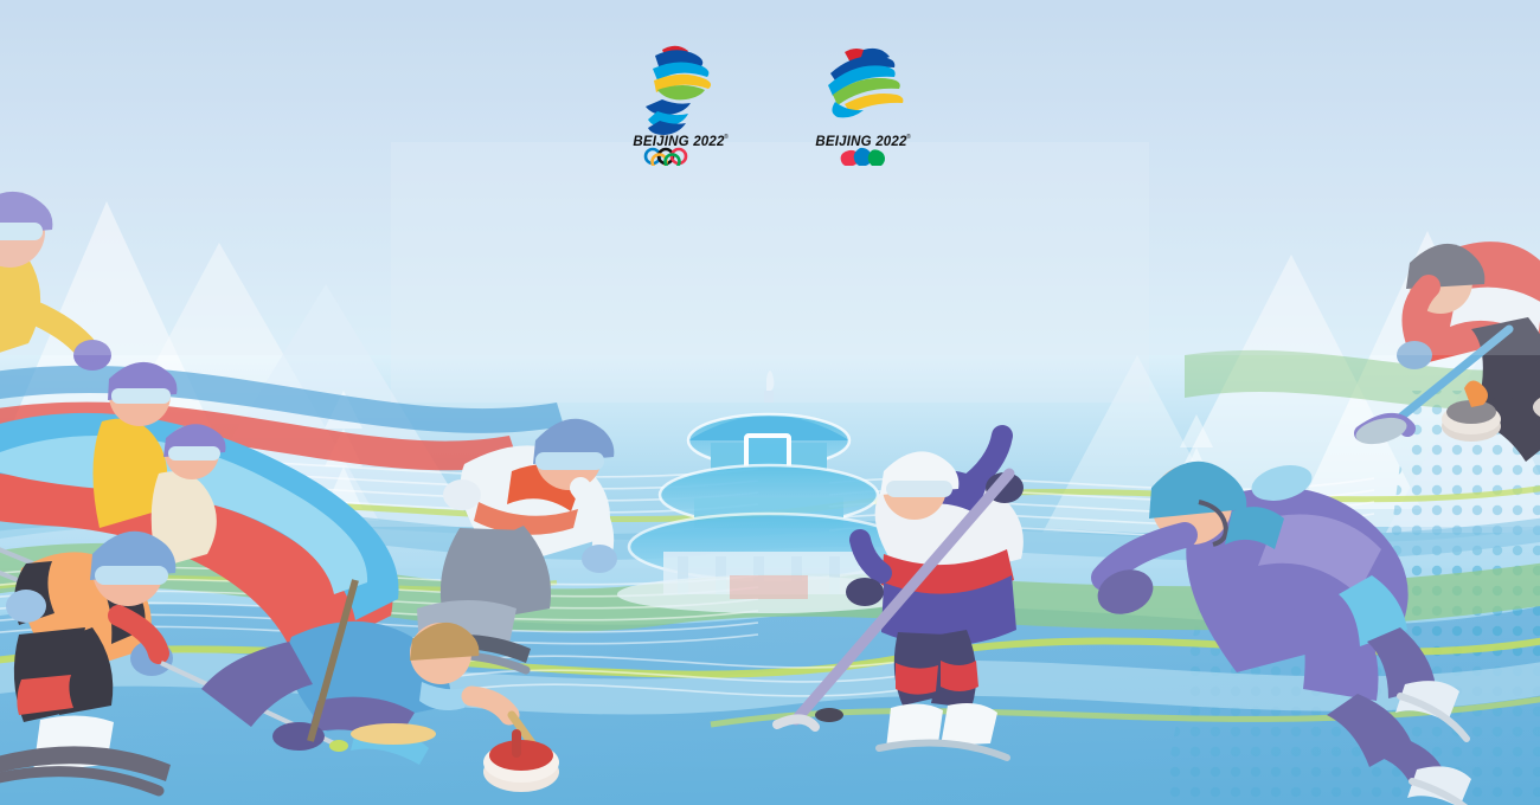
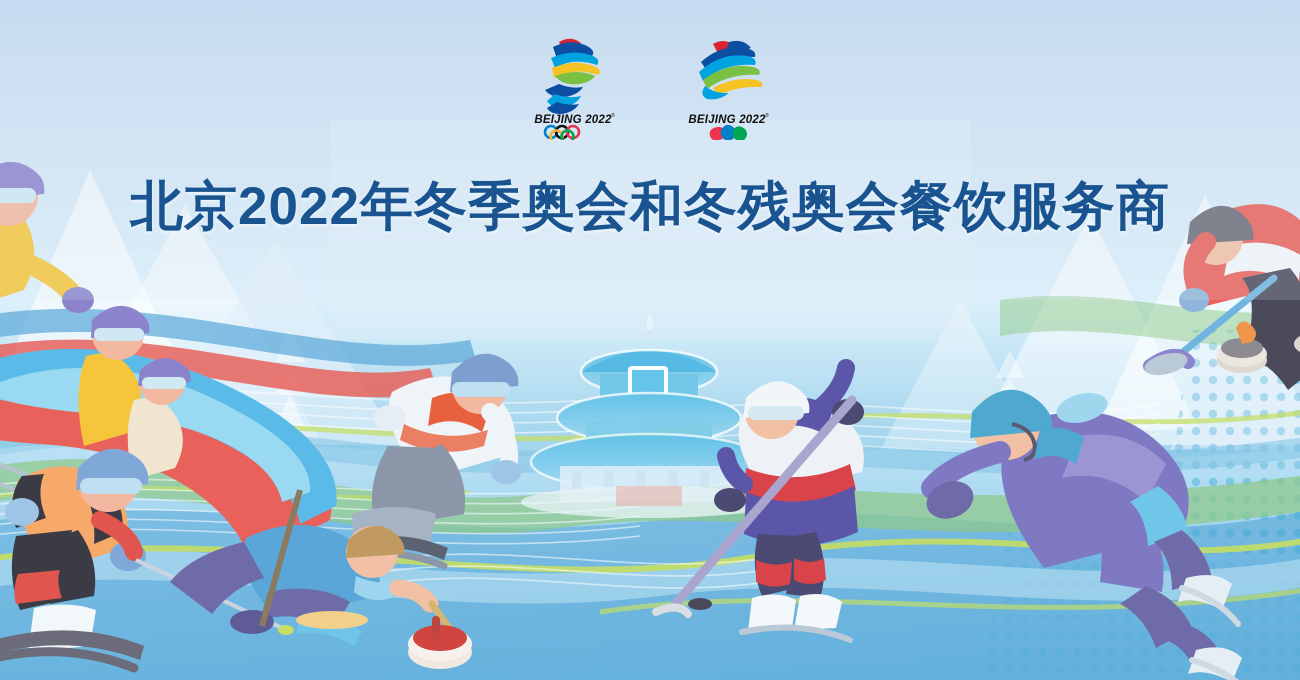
  BEIJING 2022
  BEIJING 2022
+ 北京2022年冬季奥会和冬残奥会餐饮服务商
